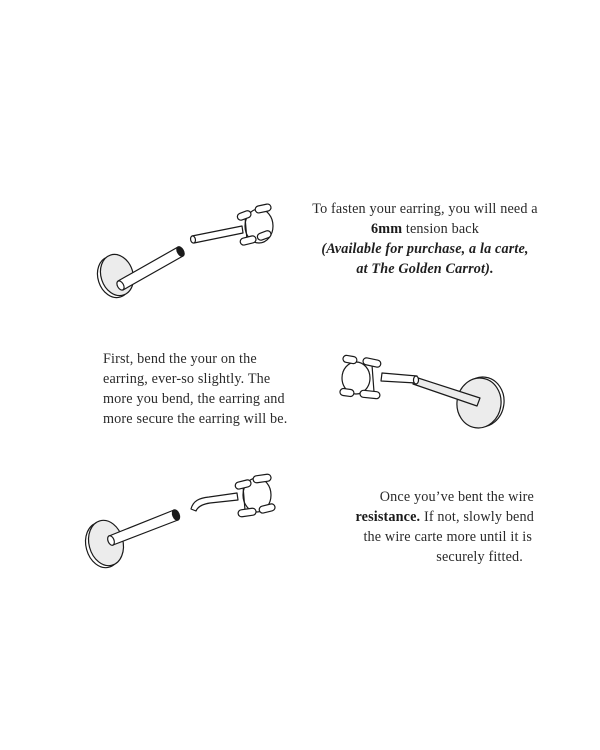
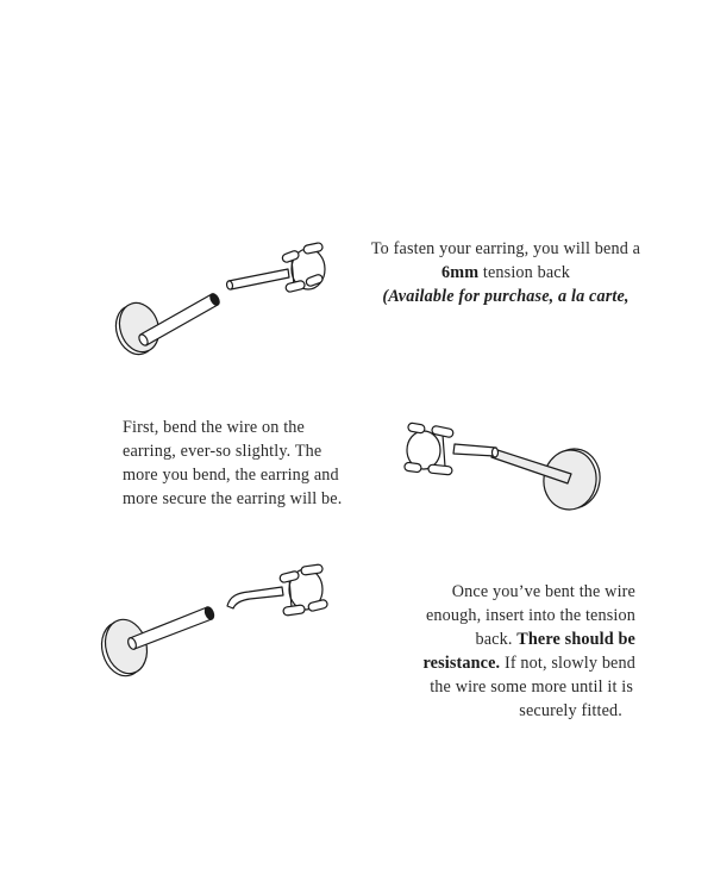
- To fasten your earring, you will need a
+ To fasten your earring, you will bend a
  6mm tension back
  (Available for purchase, a la carte,
- at The Golden Carrot).
- First, bend the your on the
+ First, bend the wire on the
  earring, ever-so slightly. The
  more you bend, the earring and
  more secure the earring will be.
  Once you’ve bent the wire
+ enough, insert into the tension
+ back. There should be
  resistance. If not, slowly bend
- the wire carte more until it is
+ the wire some more until it is
  securely fitted.
